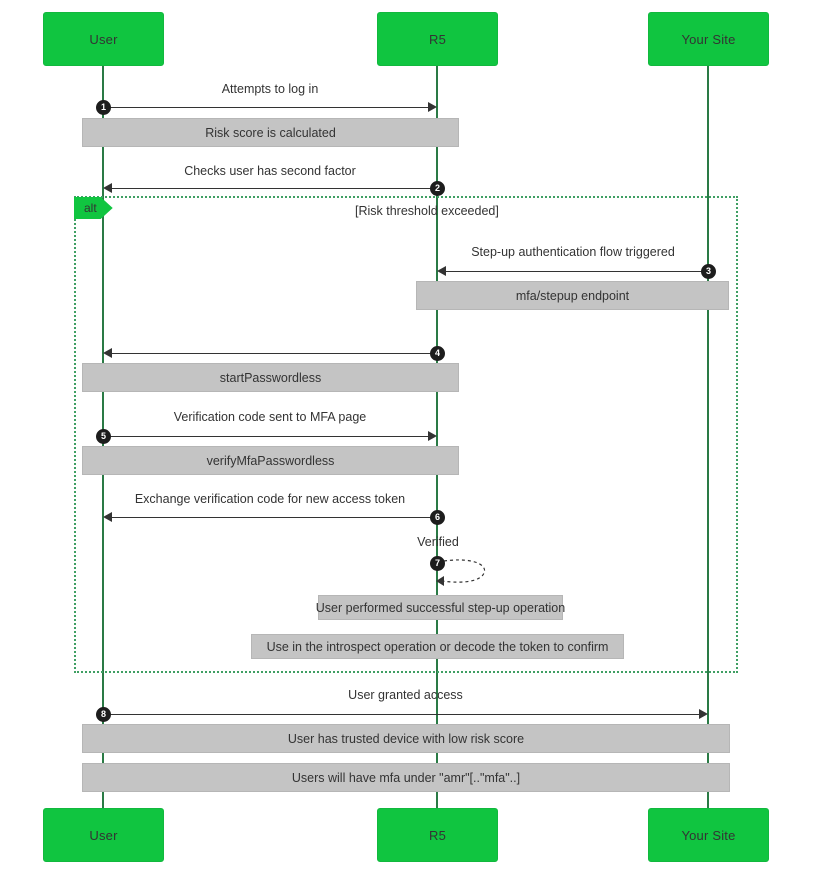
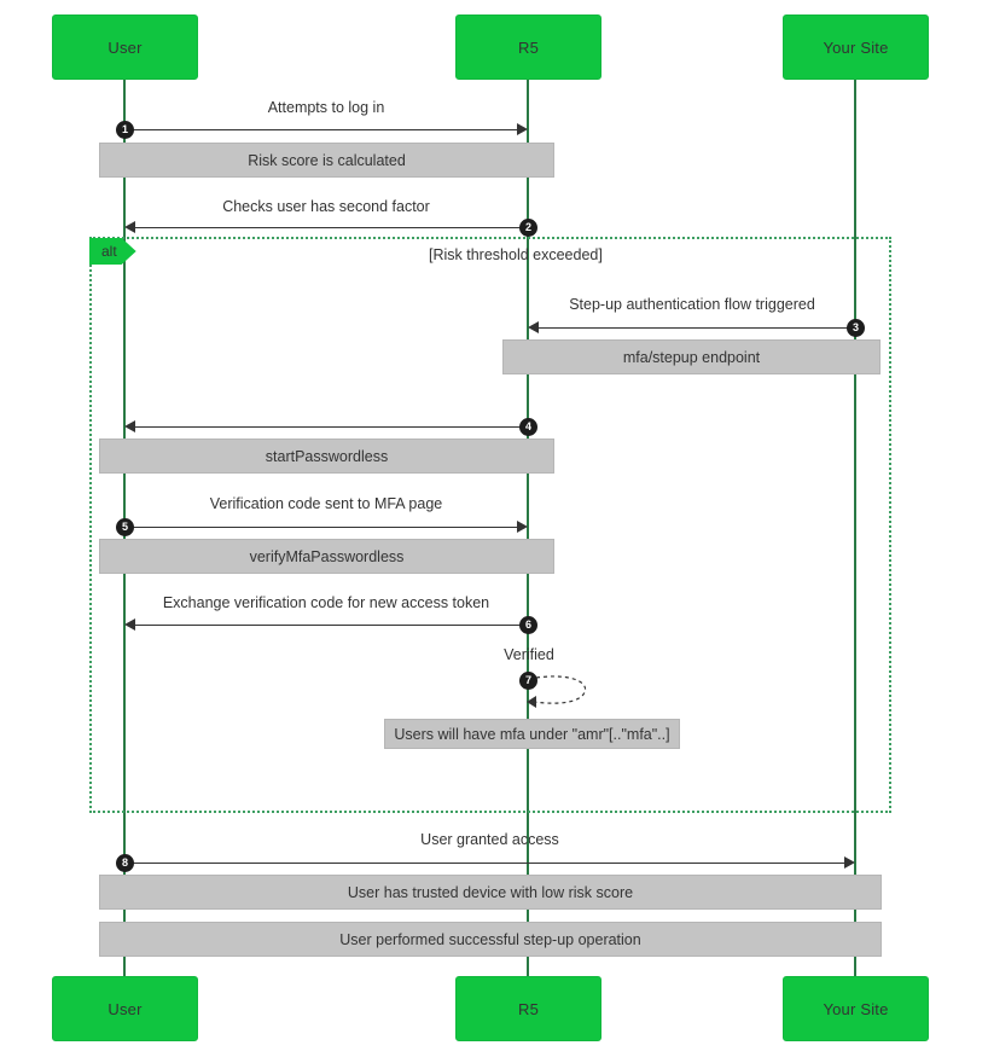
  User
  R5
  Your Site
  Attempts to log in
  1
  Risk score is calculated
  Checks user has second factor
  2
  alt
  [Risk threshold exceeded]
  Step-up authentication flow triggered
  3
  mfa/stepup endpoint
  4
  startPasswordless
  Verification code sent to MFA page
  5
  verifyMfaPasswordless
  Exchange verification code for new access token
  6
  Verified
  7
- User performed successful step-up operation
+ Users will have mfa under "amr"[.."mfa"..]
- Use in the introspect operation or decode the token to confirm
  User granted access
  8
  User has trusted device with low risk score
- Users will have mfa under "amr"[.."mfa"..]
+ User performed successful step-up operation
  User
  R5
  Your Site
